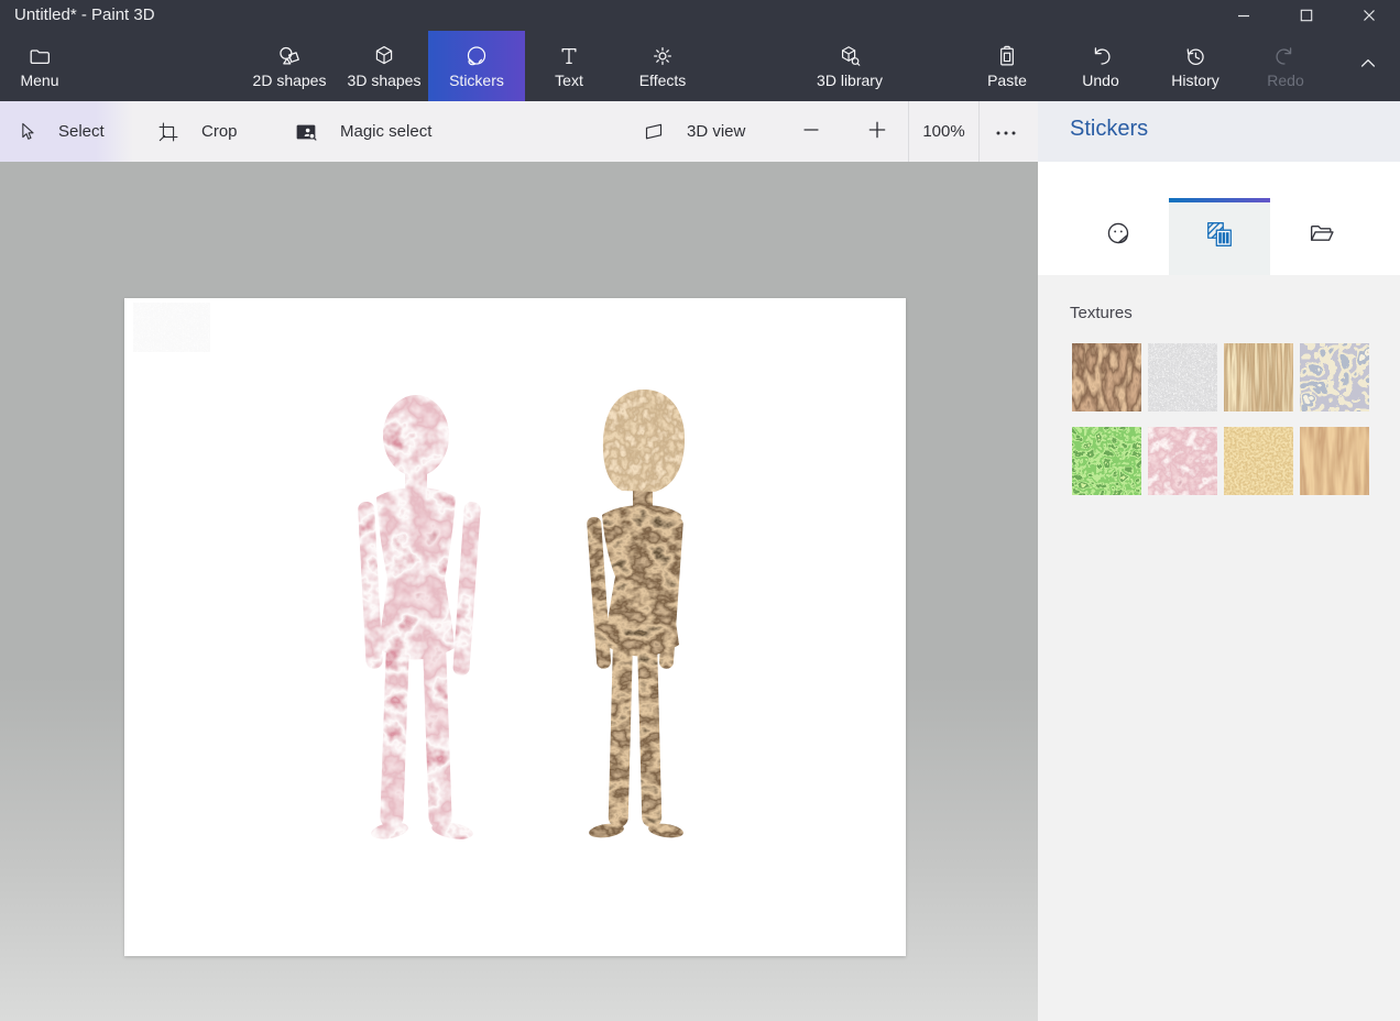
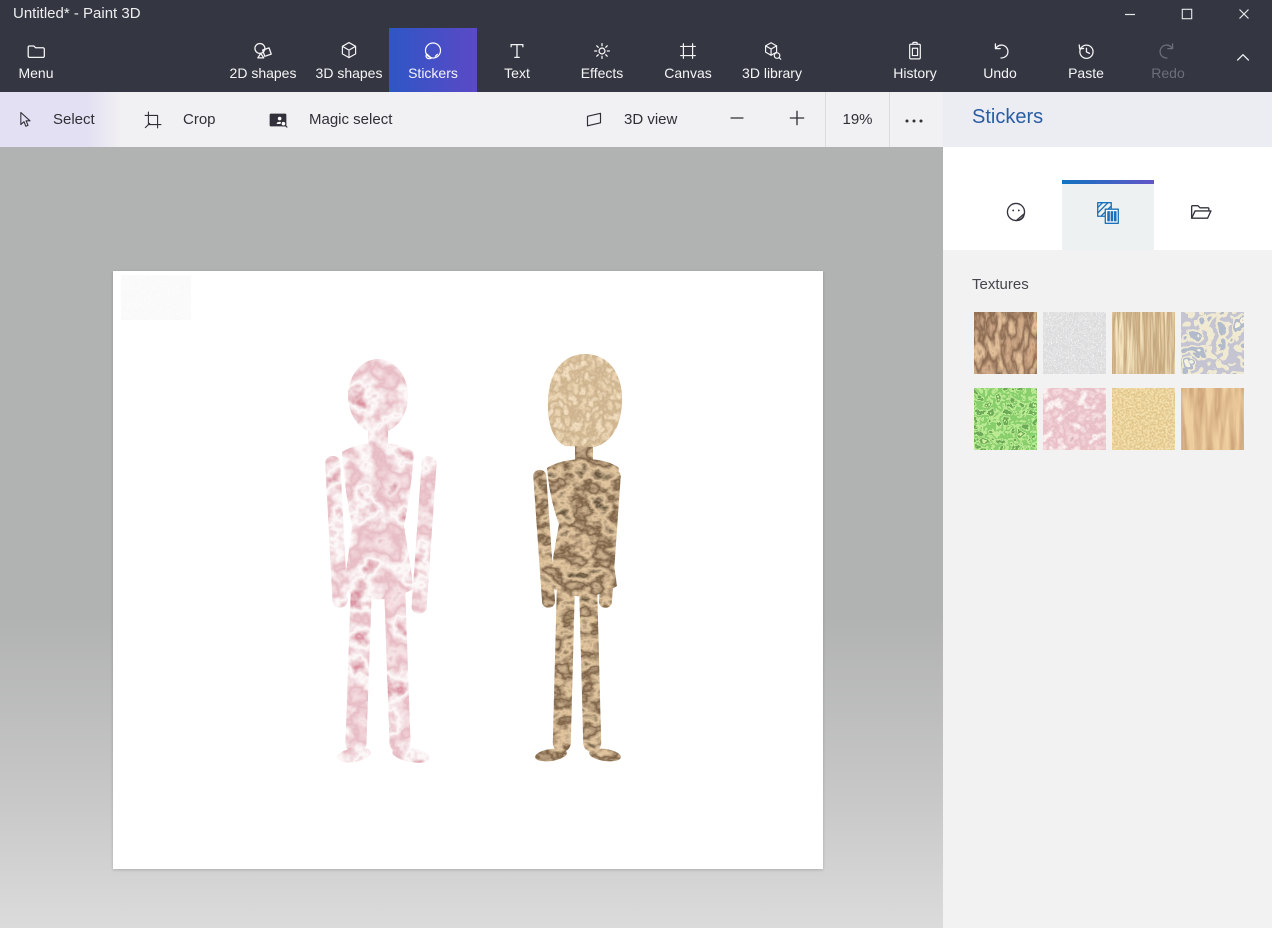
  Untitled* - Paint 3D
  Menu
  2D shapes
  3D shapes
  Stickers
  Text
  Effects
+ Canvas
  3D library
- Paste
+ History
  Undo
- History
+ Paste
  Redo
  Select
  Crop
  Magic select
  3D view
- 100%
+ 19%
  Stickers
  Textures
